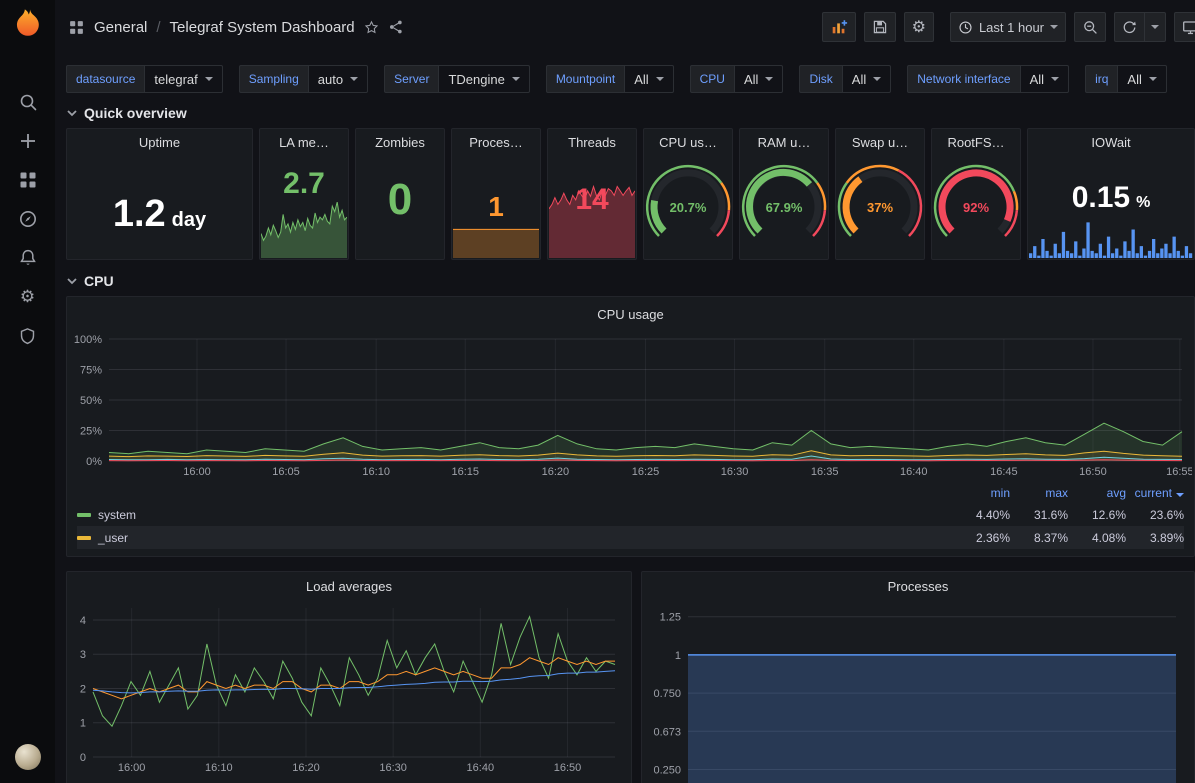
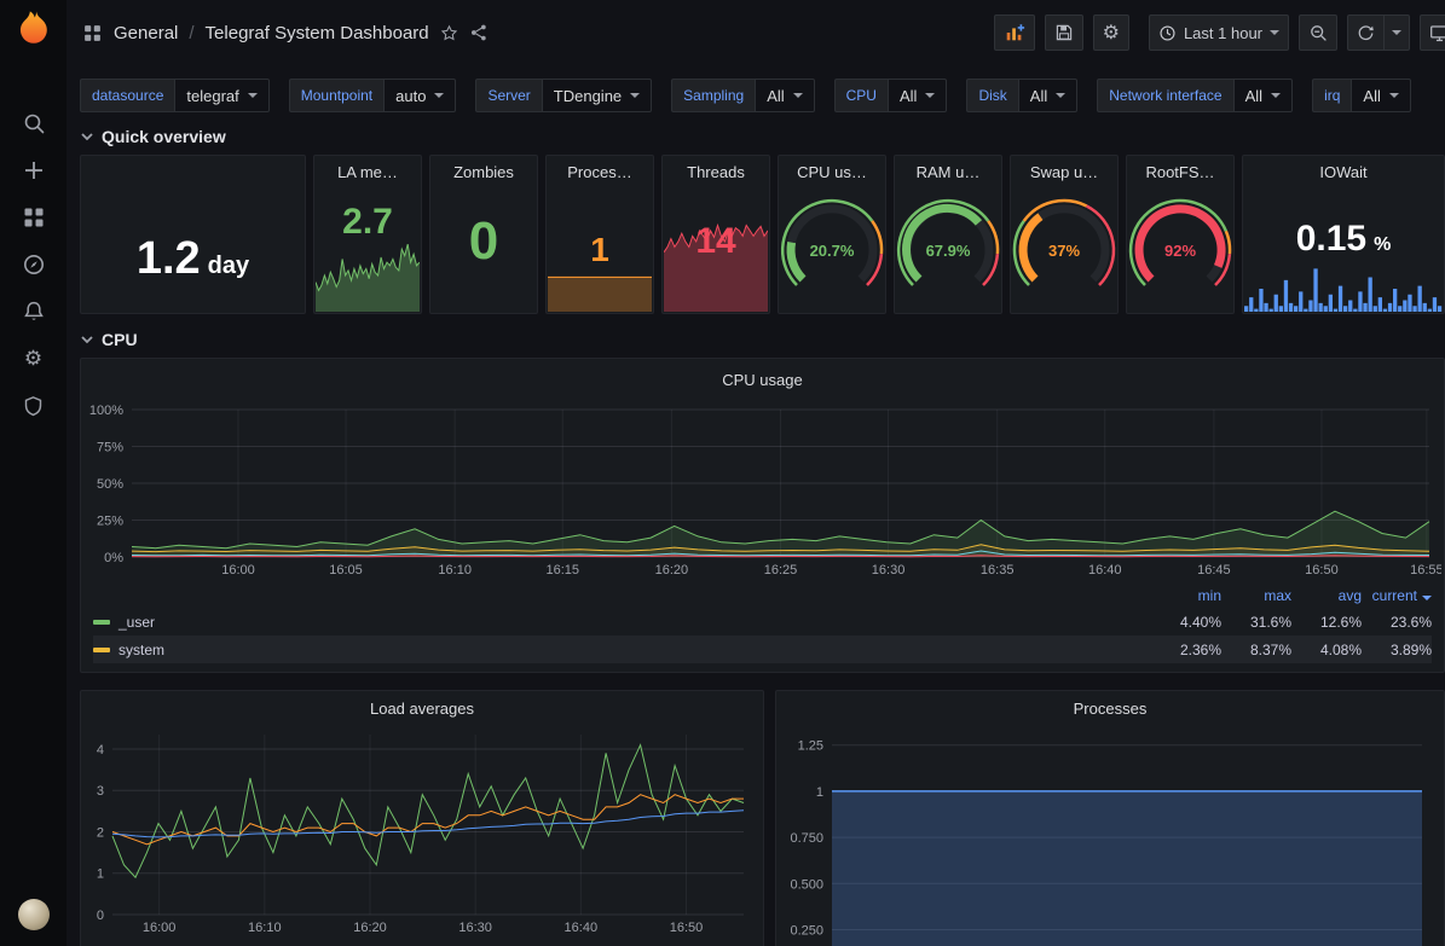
  ⚙
  General
  /
  Telegraf System Dashboard
  ⚙
  Last 1 hour
  datasource
  telegraf
- Sampling
+ Mountpoint
  auto
  Server
  TDengine
- Mountpoint
+ Sampling
  All
  CPU
  All
  Disk
  All
  Network interface
  All
  irq
  All
  Quick overview
- Uptime
  1.2
  day
  LA me…
  2.7
  Zombies
  0
  Proces…
  1
  Threads
  14
  CPU us…
  20.7%
  RAM u…
  67.9%
  Swap u…
  37%
  RootFS…
  92%
  IOWait
  0.15
  %
  CPU
  CPU usage
  0%
  25%
  50%
  75%
  100%
  16:00
  16:05
  16:10
  16:15
  16:20
  16:25
  16:30
  16:35
  16:40
  16:45
  16:50
  16:55
  min
  max
  avg
  current
- system
+ _user
  4.40%
  31.6%
  12.6%
  23.6%
- _user
+ system
  2.36%
  8.37%
  4.08%
  3.89%
  Load averages
  0
  1
  2
  3
  4
  16:00
  16:10
  16:20
  16:30
  16:40
  16:50
  Processes
  0.250
- 0.673
+ 0.500
  0.750
  1
  1.25
